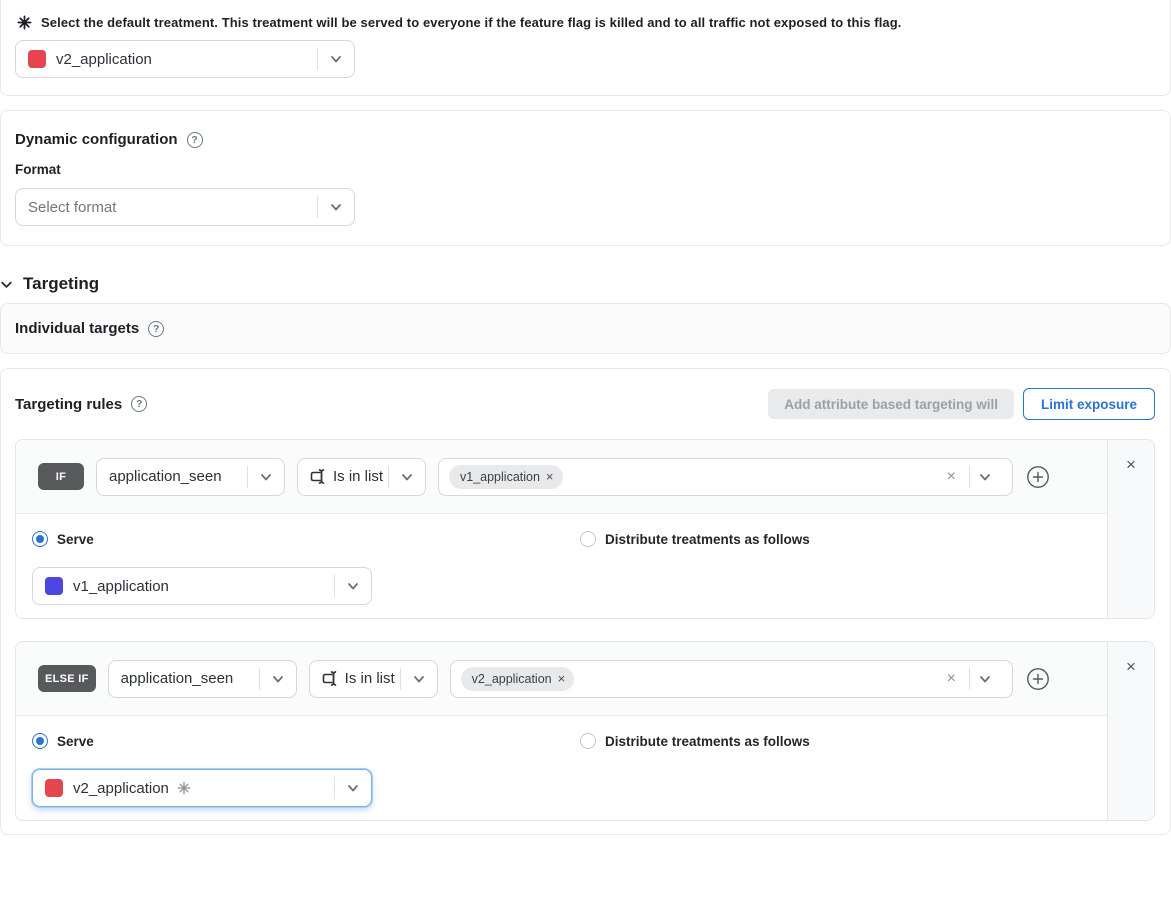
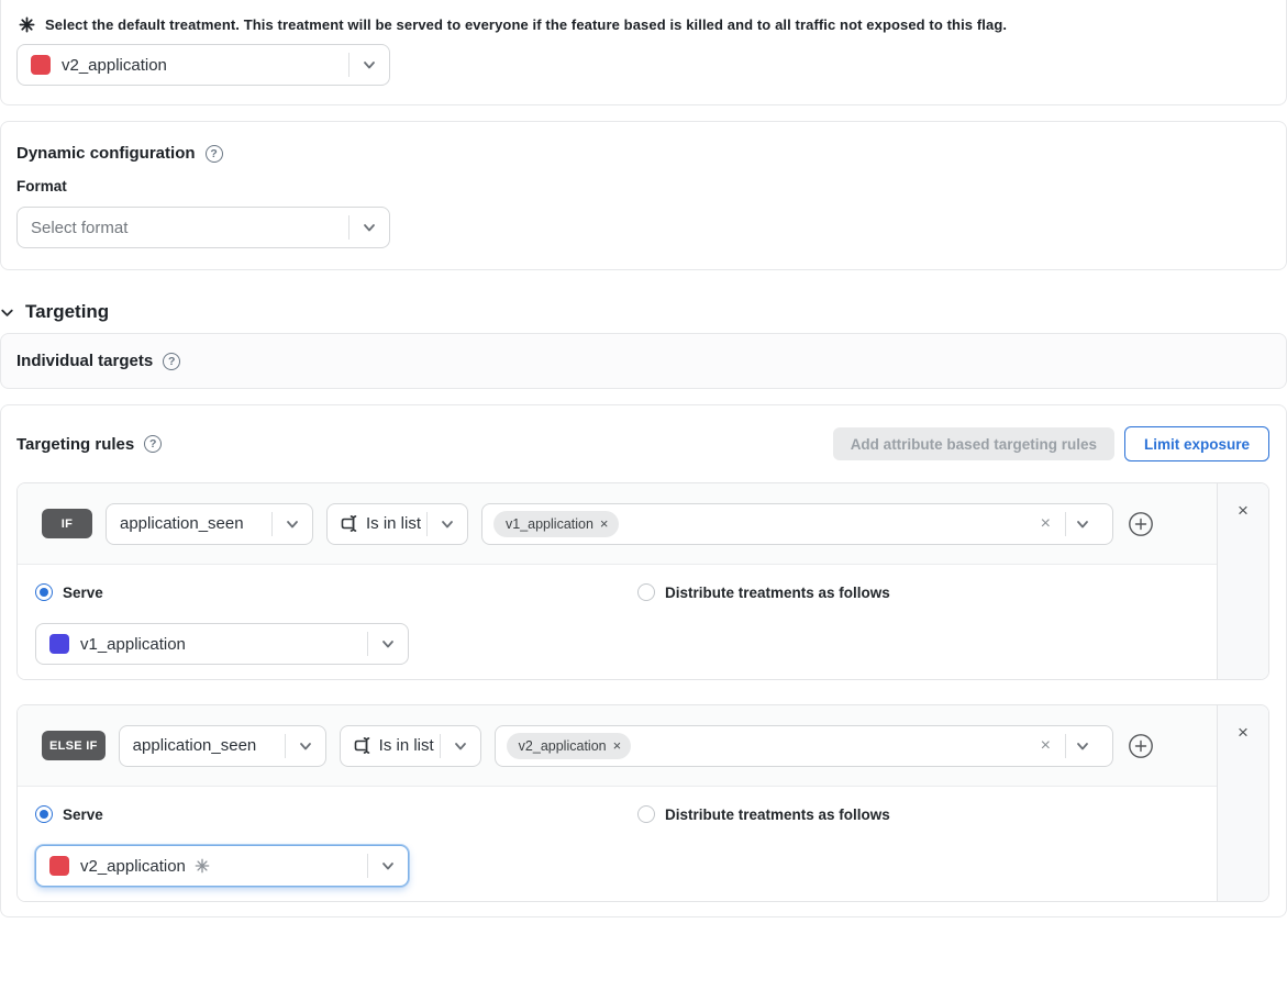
- Select the default treatment. This treatment will be served to everyone if the feature flag is killed and to all traffic not exposed to this flag.
+ Select the default treatment. This treatment will be served to everyone if the feature based is killed and to all traffic not exposed to this flag.
  v2_application
  Dynamic configuration
  ?
  Format
  Select format
  Targeting
  Individual targets
  ?
  Targeting rules
  ?
- Add attribute based targeting will
+ Add attribute based targeting rules
  Limit exposure
  IF
  application_seen
  Is in list
  v1_application
  ×
  ×
  Serve
  Distribute treatments as follows
  v1_application
  ×
  ELSE IF
  application_seen
  Is in list
  v2_application
  ×
  ×
  Serve
  Distribute treatments as follows
  v2_application
  ×
